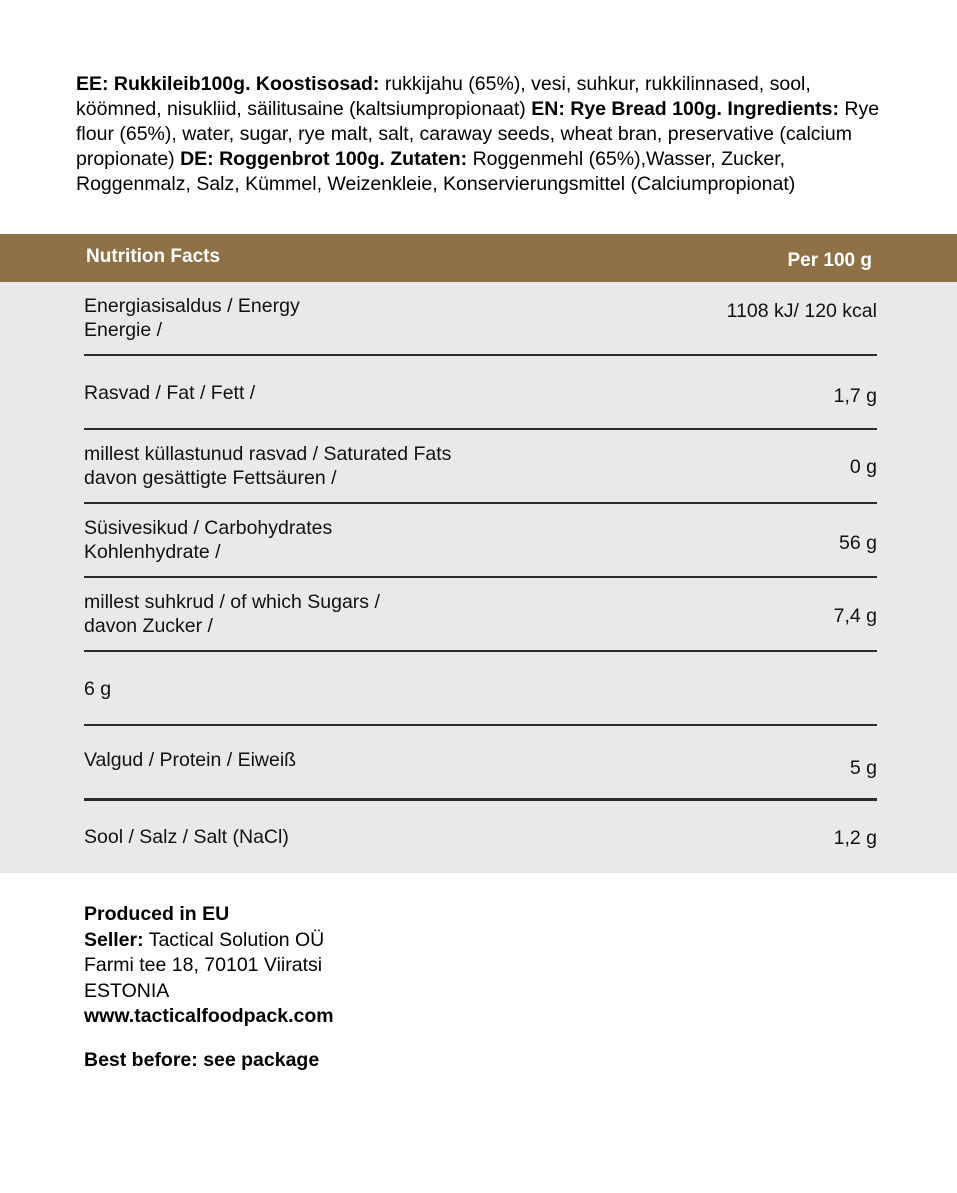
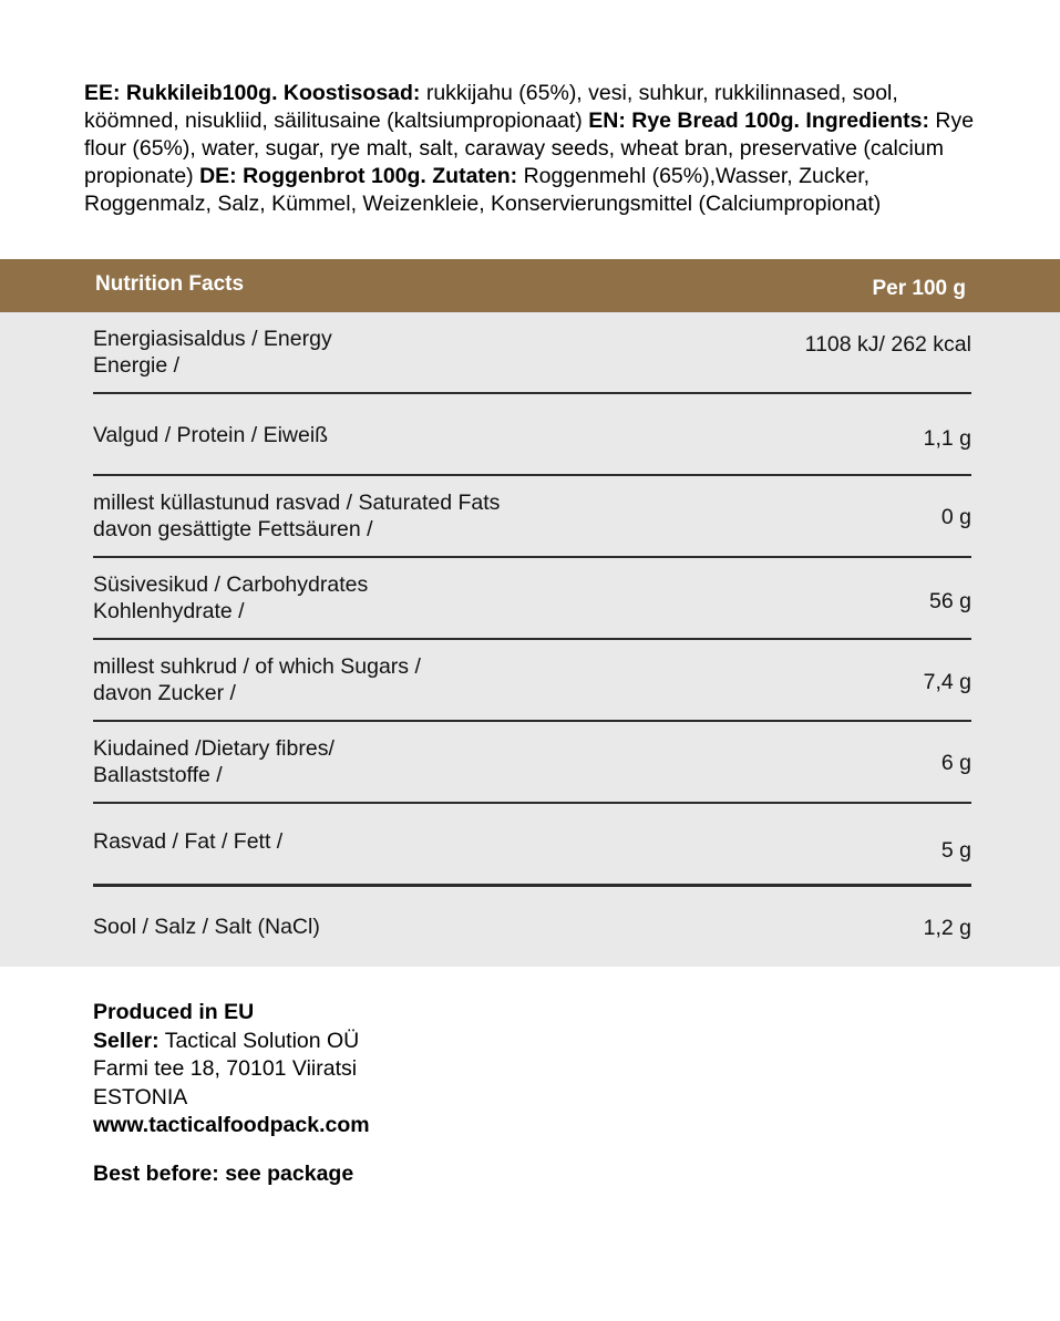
  EE: Rukkileib100g. Koostisosad: rukkijahu (65%), vesi, suhkur, rukkilinnased, sool, köömned, nisukliid, säilitusaine (kaltsiumpropionaat) EN: Rye Bread 100g. Ingredients: Rye flour (65%), water, sugar, rye malt, salt, caraway seeds, wheat bran, preservative (calcium propionate) DE: Roggenbrot 100g. Zutaten: Roggenmehl (65%),Wasser, Zucker, Roggenmalz, Salz, Kümmel, Weizenkleie, Konservierungsmittel (Calciumpropionat)
  Nutrition Facts
  Per 100 g
  Energiasisaldus / Energy
  Energie /
- 1108 kJ/ 120 kcal
+ 1108 kJ/ 262 kcal
- Rasvad / Fat / Fett /
+ Valgud / Protein / Eiweiß
- 1,7 g
+ 1,1 g
  millest küllastunud rasvad / Saturated Fats
  davon gesättigte Fettsäuren /
  0 g
  Süsivesikud / Carbohydrates
  Kohlenhydrate /
  56 g
  millest suhkrud / of which Sugars /
  davon Zucker /
  7,4 g
+ Kiudained /Dietary fibres/
+ Ballaststoffe /
  6 g
- Valgud / Protein / Eiweiß
+ Rasvad / Fat / Fett /
  5 g
  Sool / Salz / Salt (NaCl)
  1,2 g
  Produced in EU
  Seller: Tactical Solution OÜ
  Farmi tee 18, 70101 Viiratsi
  ESTONIA
  www.tacticalfoodpack.com
  Best before: see package
